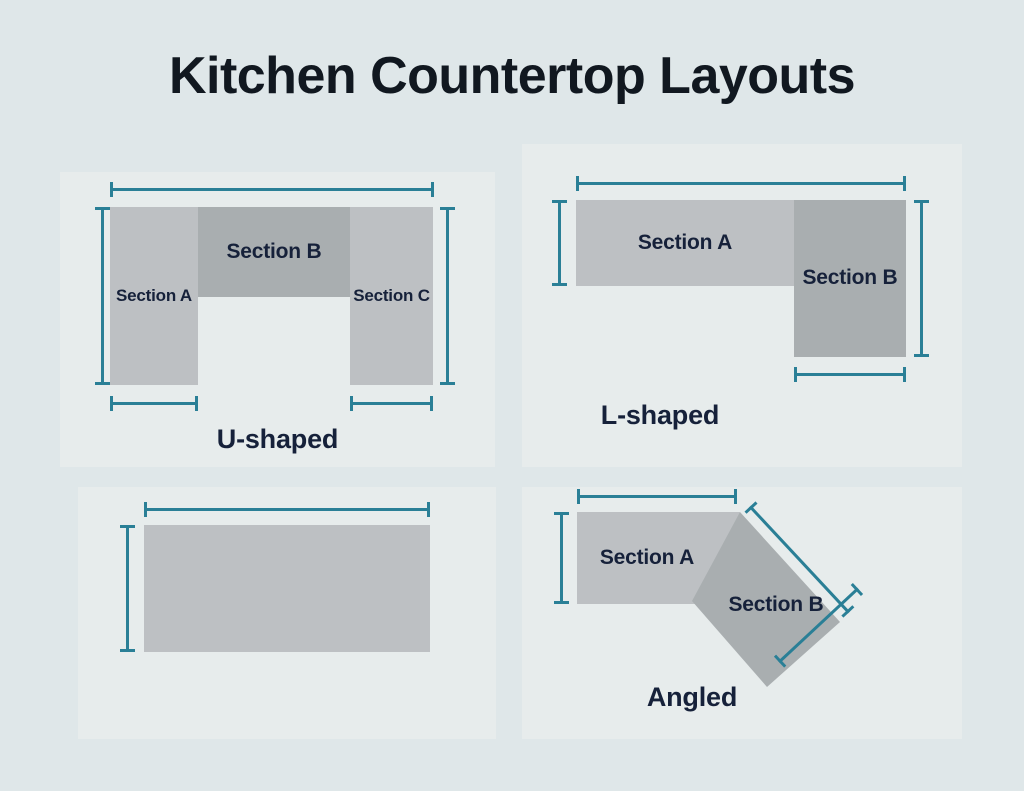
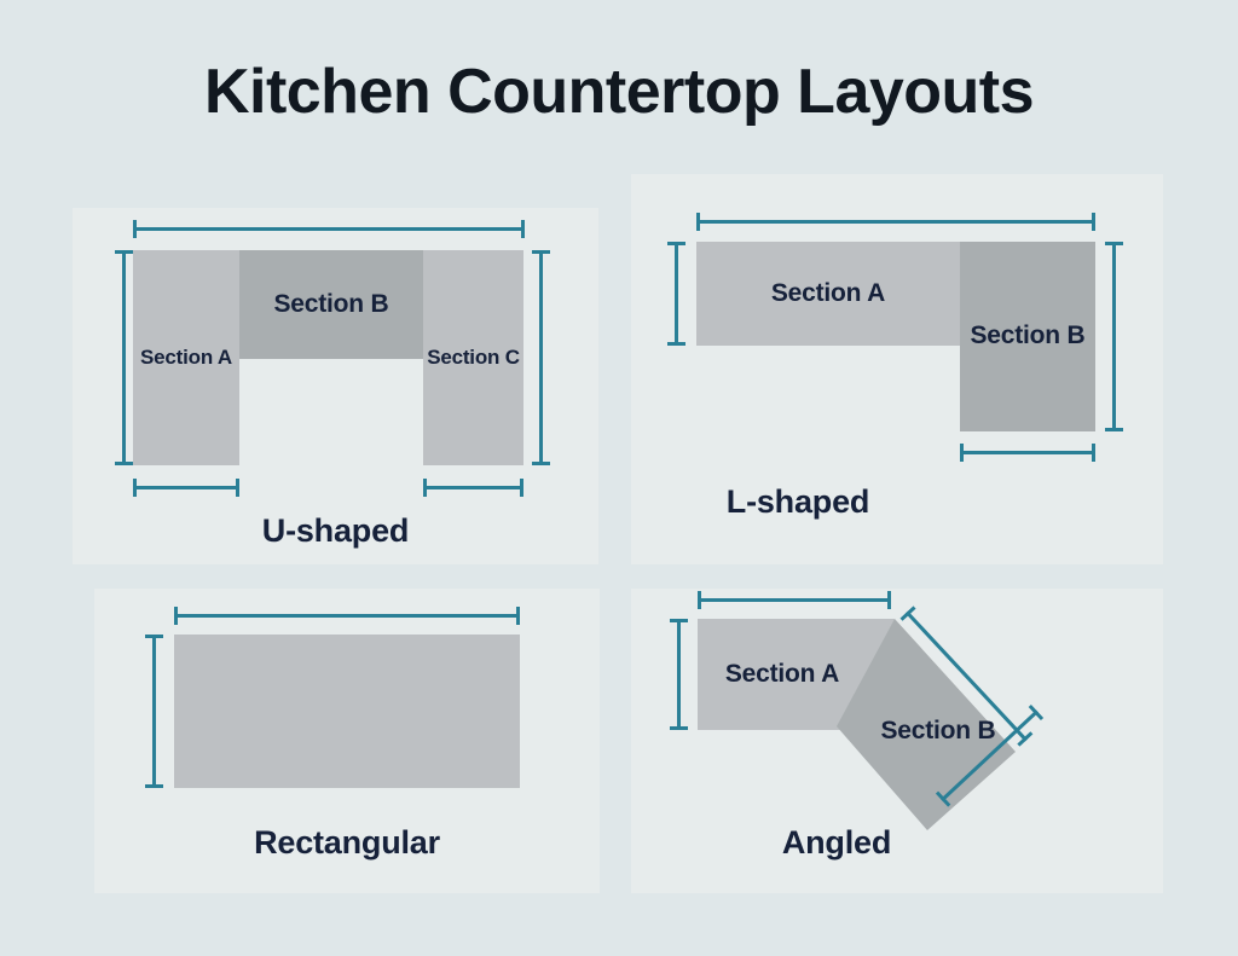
  Kitchen Countertop Layouts
  Section A
  Section B
  Section C
  U-shaped
  Section A
  Section B
  L-shaped
+ Rectangular
  Section A
  Section B
  Angled
